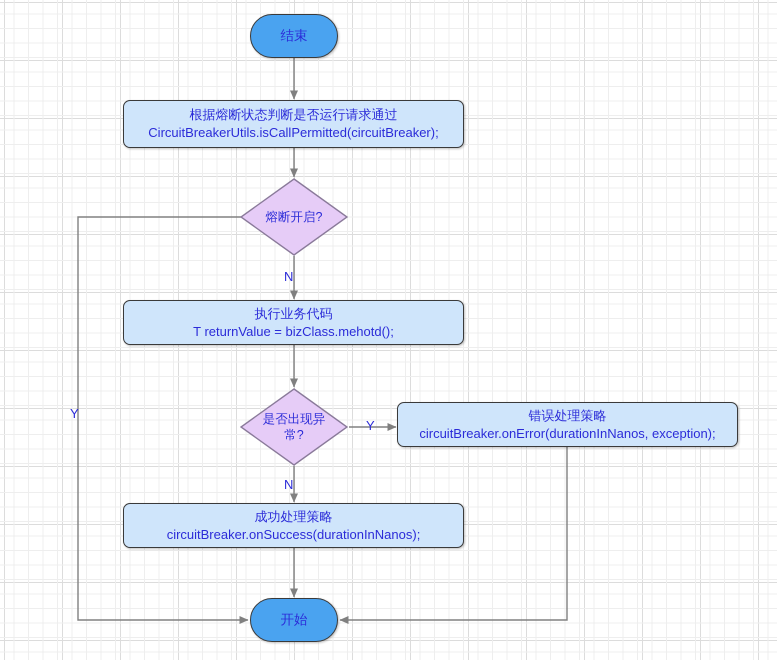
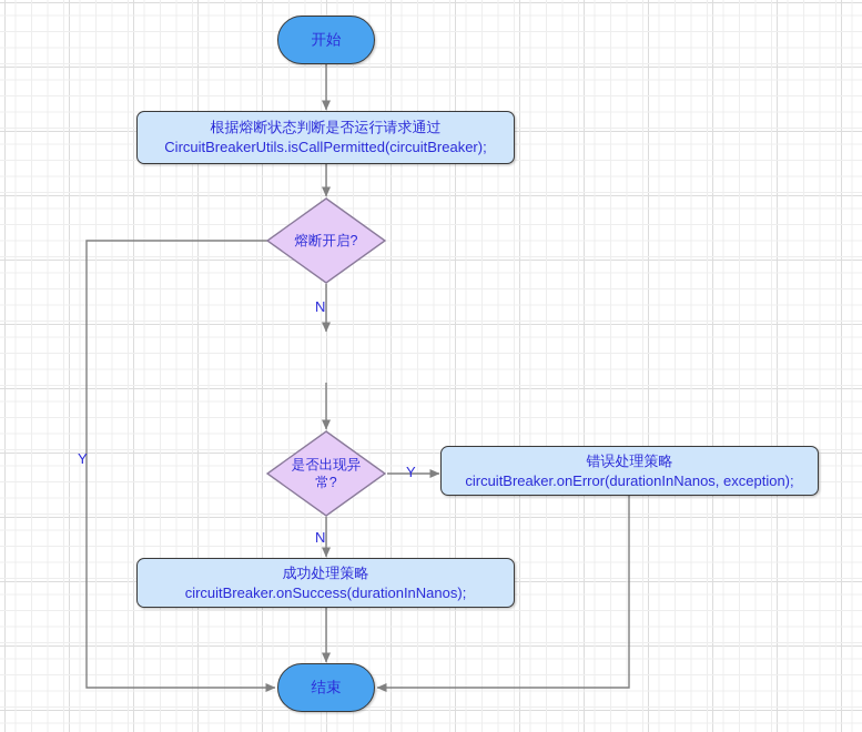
- 结束
+ 开始
  根据熔断状态判断是否运行请求通过
  CircuitBreakerUtils.isCallPermitted(circuitBreaker);
  熔断开启?
- 执行业务代码
- T returnValue = bizClass.mehotd();
  是否出现异
  常?
  错误处理策略
  circuitBreaker.onError(durationInNanos, exception);
  成功处理策略
  circuitBreaker.onSuccess(durationInNanos);
- 开始
+ 结束
  Y
  N
  Y
  N
